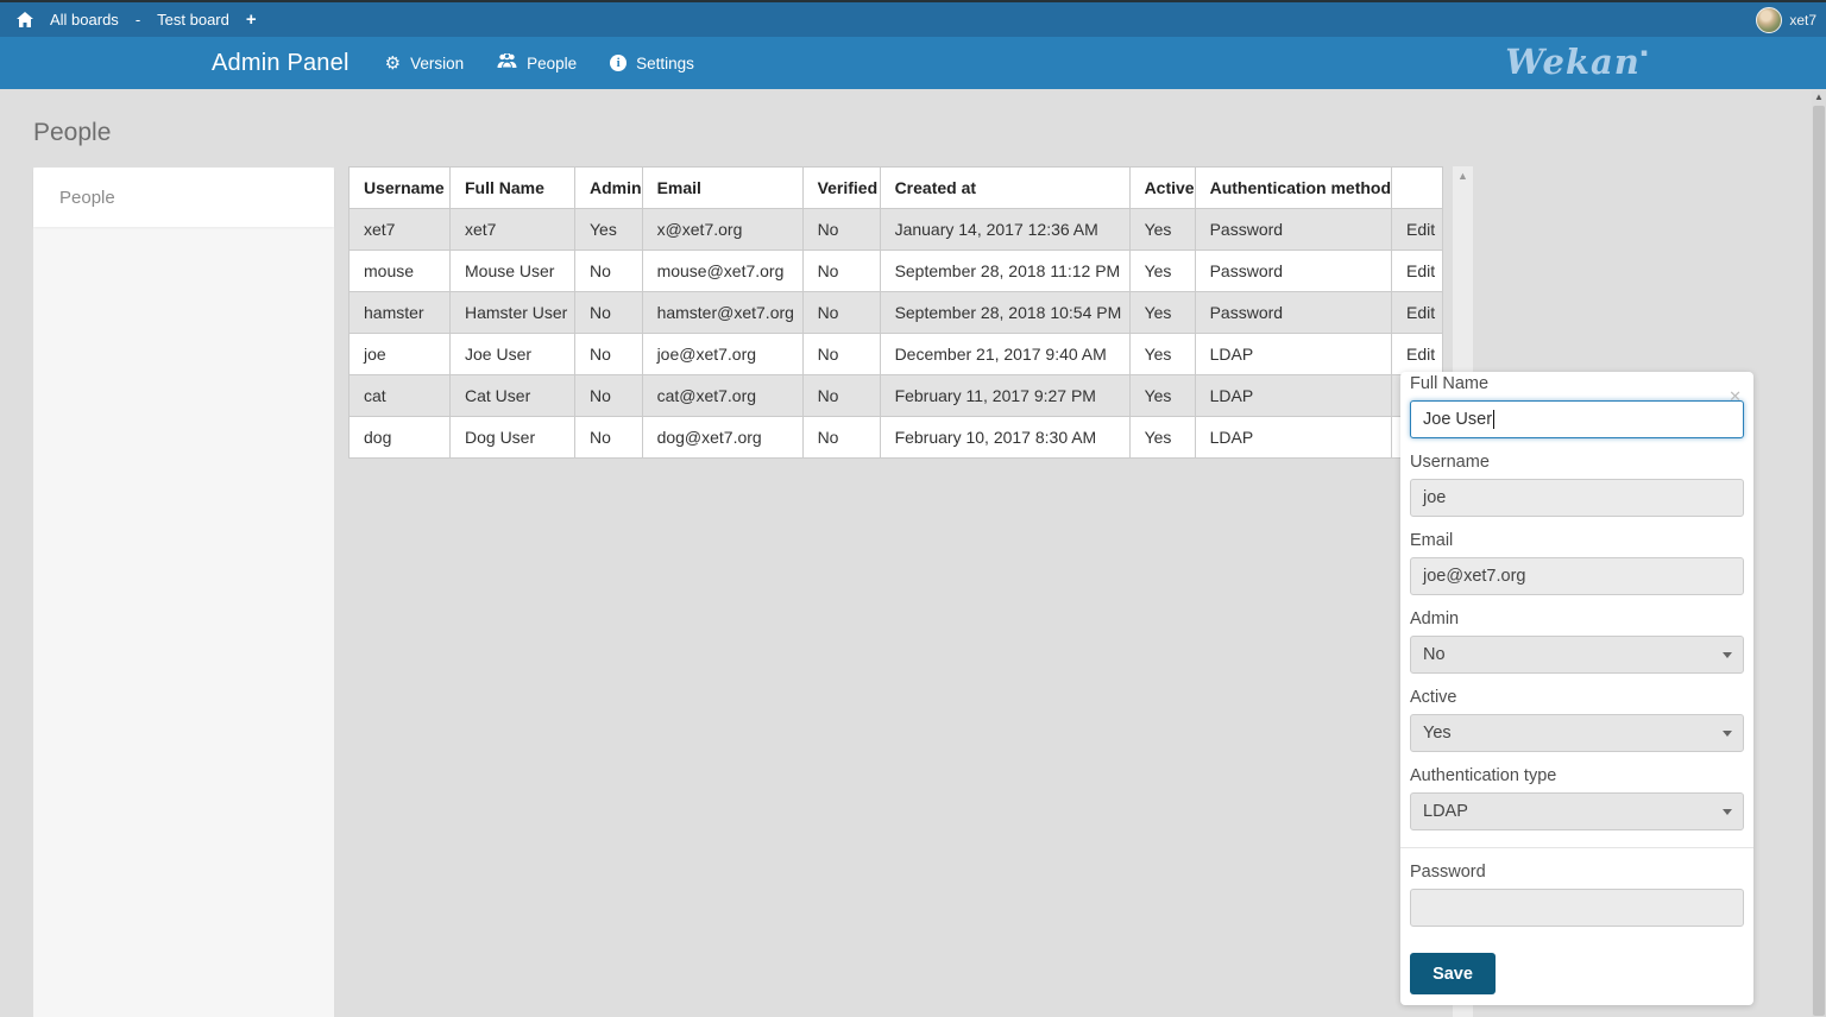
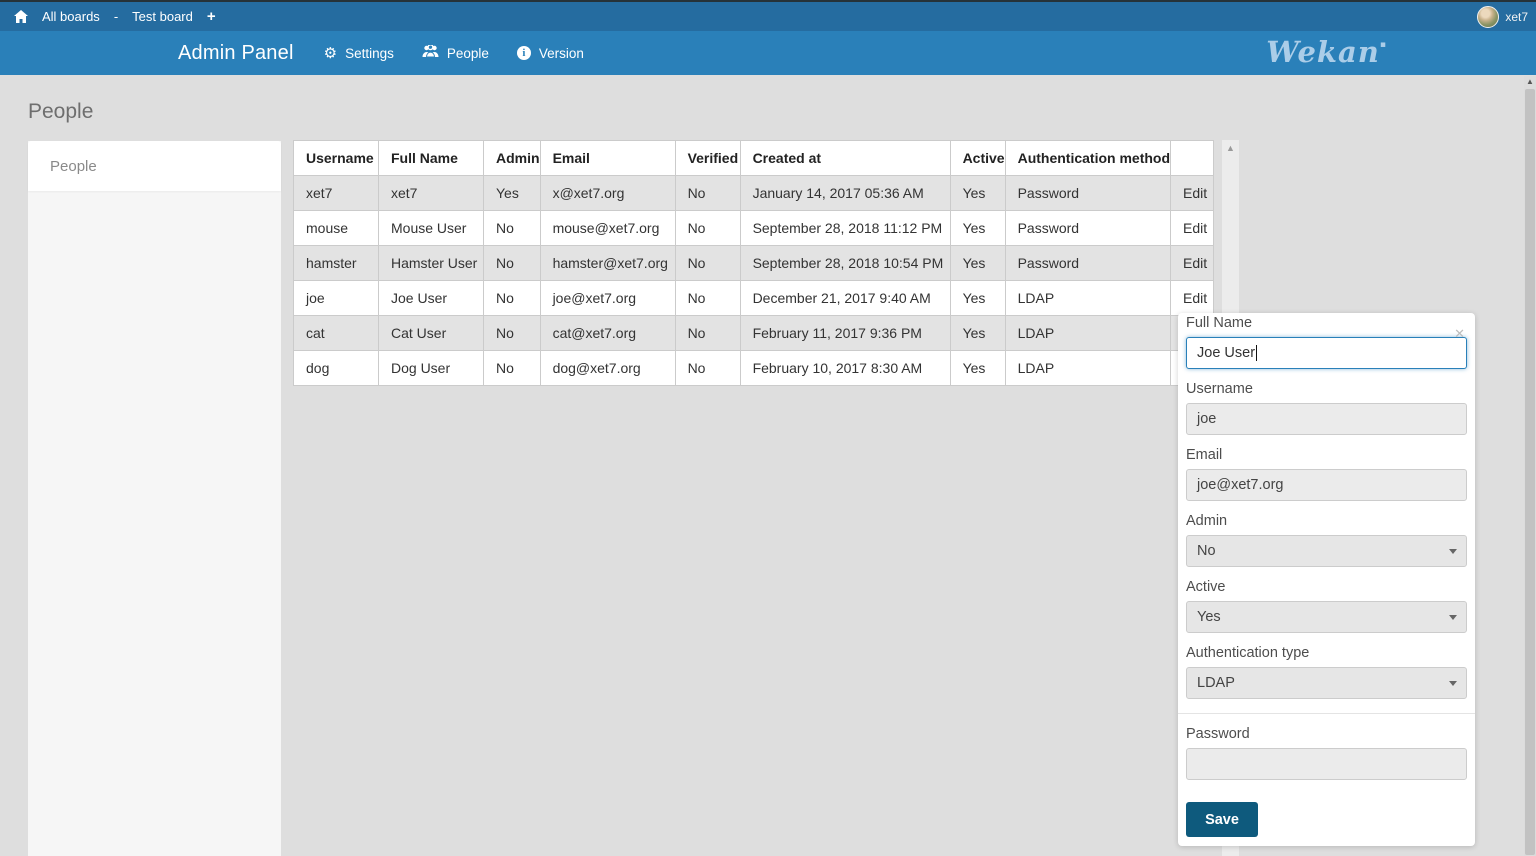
  All boards
  -
  Test board
  +
  xet7
  Admin Panel
  ⚙
- Version
+ Settings
  People
  i
- Settings
+ Version
  Wekan▪
  People
  People
  Username	Full Name	Admin	Email	Verified	Created at	Active	Authentication method
- xet7	xet7	Yes	x@xet7.org	No	January 14, 2017 12:36 AM	Yes	Password	Edit
+ xet7	xet7	Yes	x@xet7.org	No	January 14, 2017 05:36 AM	Yes	Password	Edit
  mouse	Mouse User	No	mouse@xet7.org	No	September 28, 2018 11:12 PM	Yes	Password	Edit
  hamster	Hamster User	No	hamster@xet7.org	No	September 28, 2018 10:54 PM	Yes	Password	Edit
  joe	Joe User	No	joe@xet7.org	No	December 21, 2017 9:40 AM	Yes	LDAP	Edit
- cat	Cat User	No	cat@xet7.org	No	February 11, 2017 9:27 PM	Yes	LDAP
+ cat	Cat User	No	cat@xet7.org	No	February 11, 2017 9:36 PM	Yes	LDAP
  dog	Dog User	No	dog@xet7.org	No	February 10, 2017 8:30 AM	Yes	LDAP
  ▲
  ✕
  Full Name
  Joe User
  Username
  joe
  Email
  joe@xet7.org
  Admin
  No
  Active
  Yes
  Authentication type
  LDAP
  Password
  Save
  ▲
